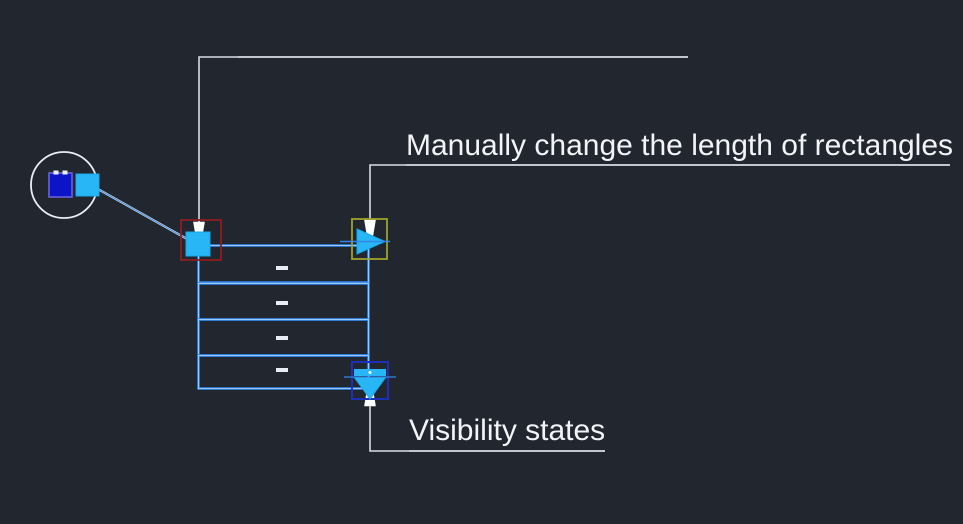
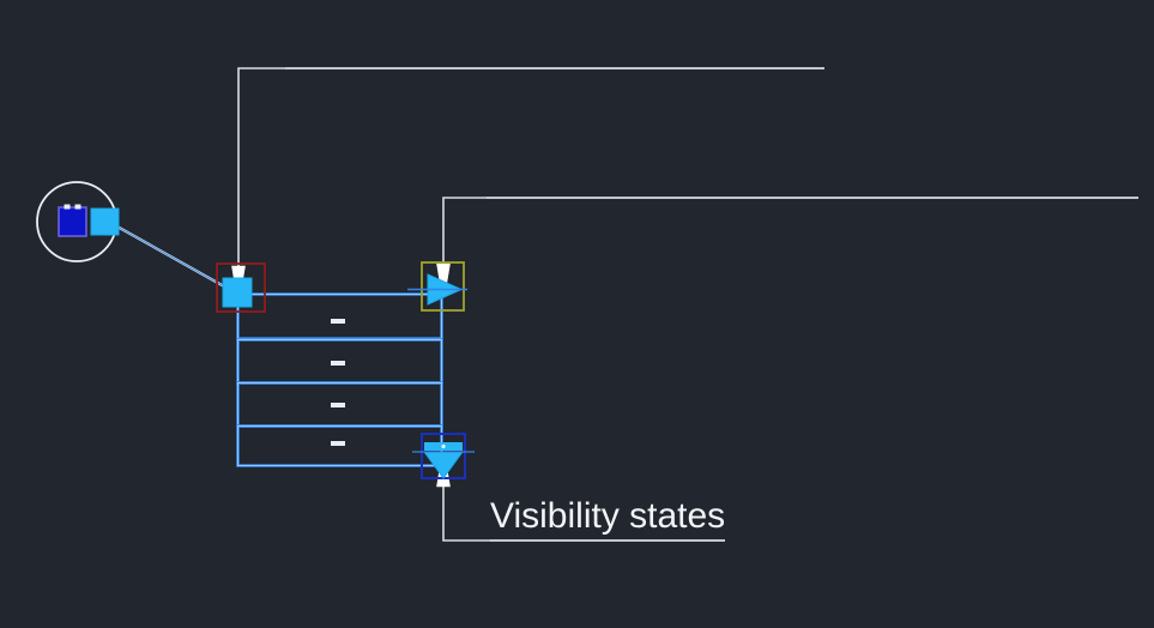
- Manually change the length of rectangles
  Visibility states
